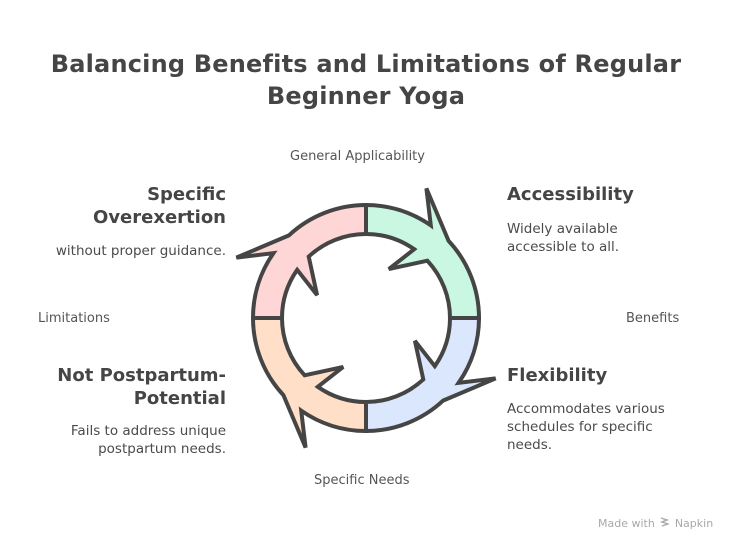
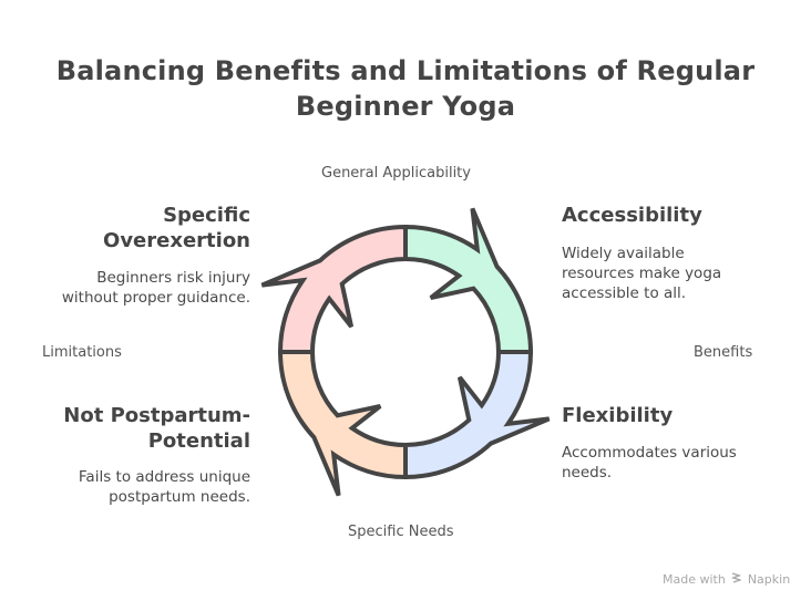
  Balancing Benefits and Limitations of Regular
  Beginner Yoga
  General Applicability
  Specific Needs
  Limitations
  Benefits
  Specific
  Overexertion
+ Beginners risk injury
  without proper guidance.
  Accessibility
  Widely available
+ resources make yoga
  accessible to all.
  Not Postpartum-
  Potential
  Fails to address unique
  postpartum needs.
  Flexibility
  Accommodates various
- schedules for specific
  needs.
  Made with Napkin
